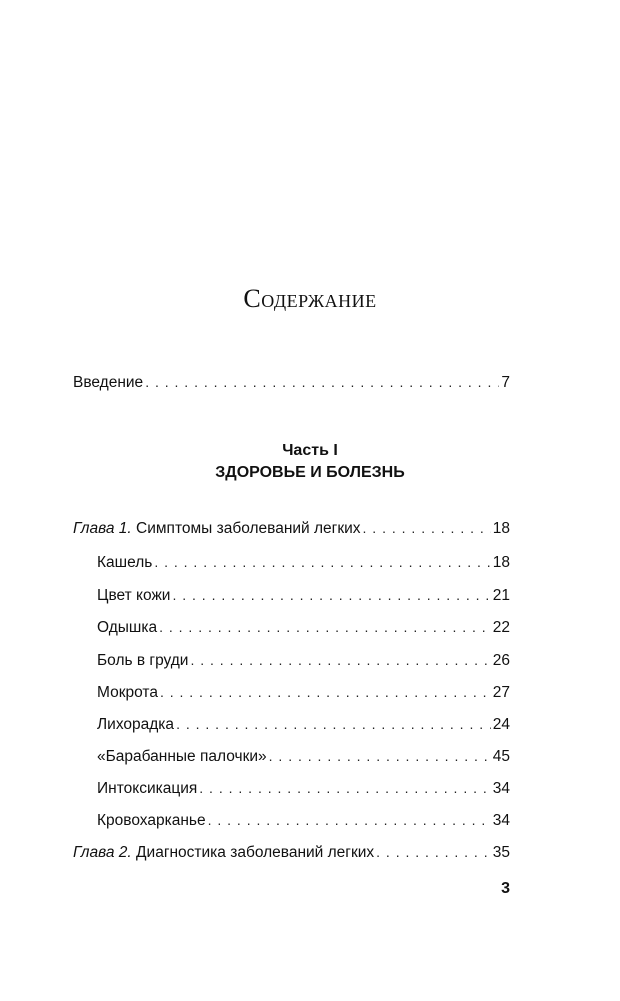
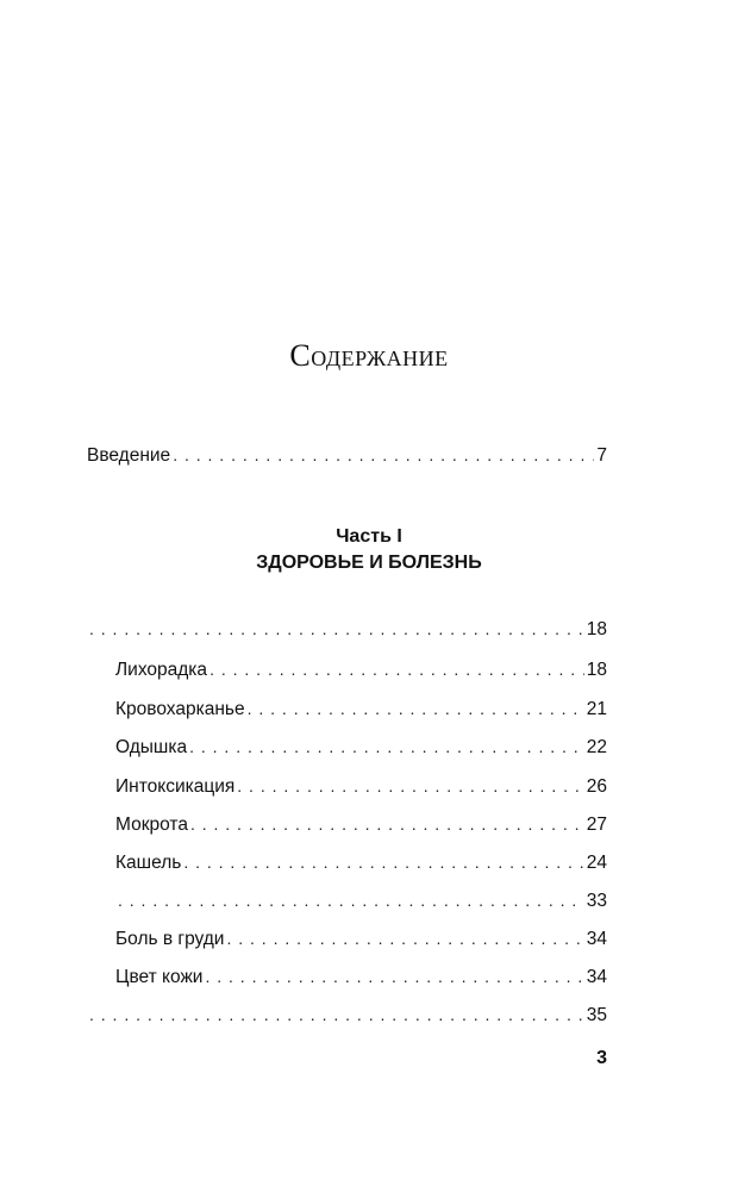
  Содержание
  Введение
  7
  Часть I
  ЗДОРОВЬЕ И БОЛЕЗНЬ
- Глава 1. Симптомы заболеваний легких
  18
- Кашель
+ Лихорадка
  18
- Цвет кожи
+ Кровохарканье
  21
  Одышка
  22
- Боль в груди
+ Интоксикация
  26
  Мокрота
  27
- Лихорадка
+ Кашель
  24
- «Барабанные палочки»
- 45
+ 33
- Интоксикация
+ Боль в груди
  34
- Кровохарканье
+ Цвет кожи
  34
- Глава 2. Диагностика заболеваний легких
  35
  3
